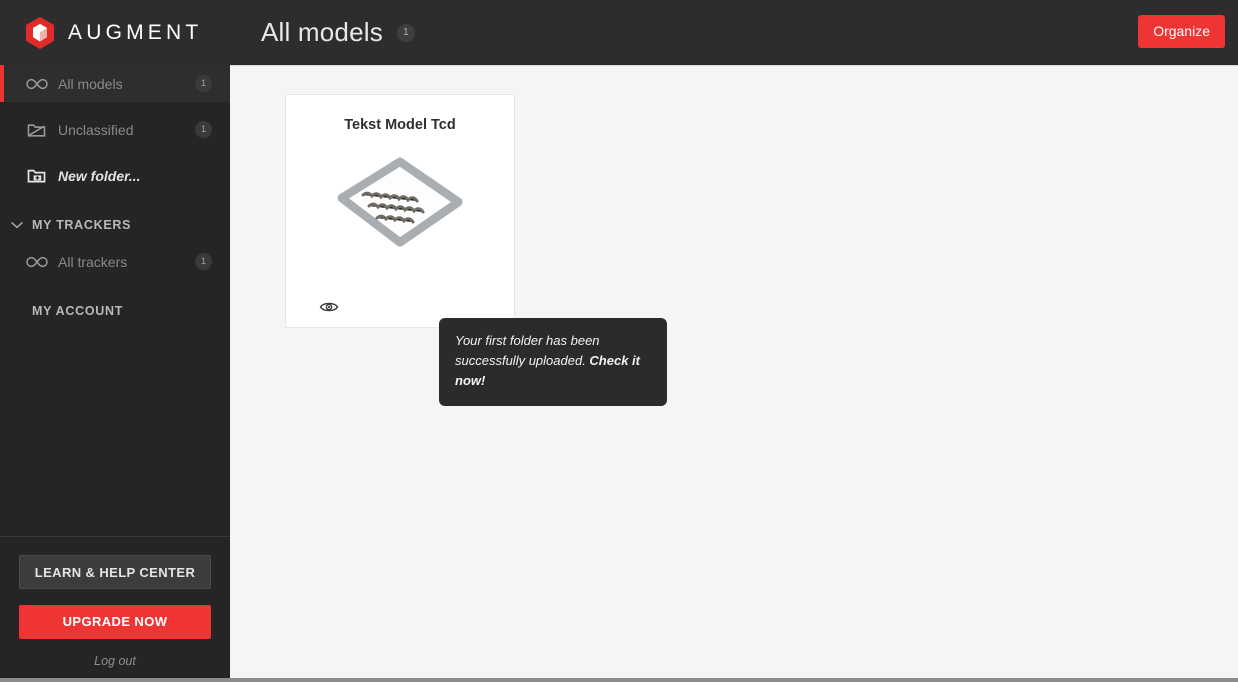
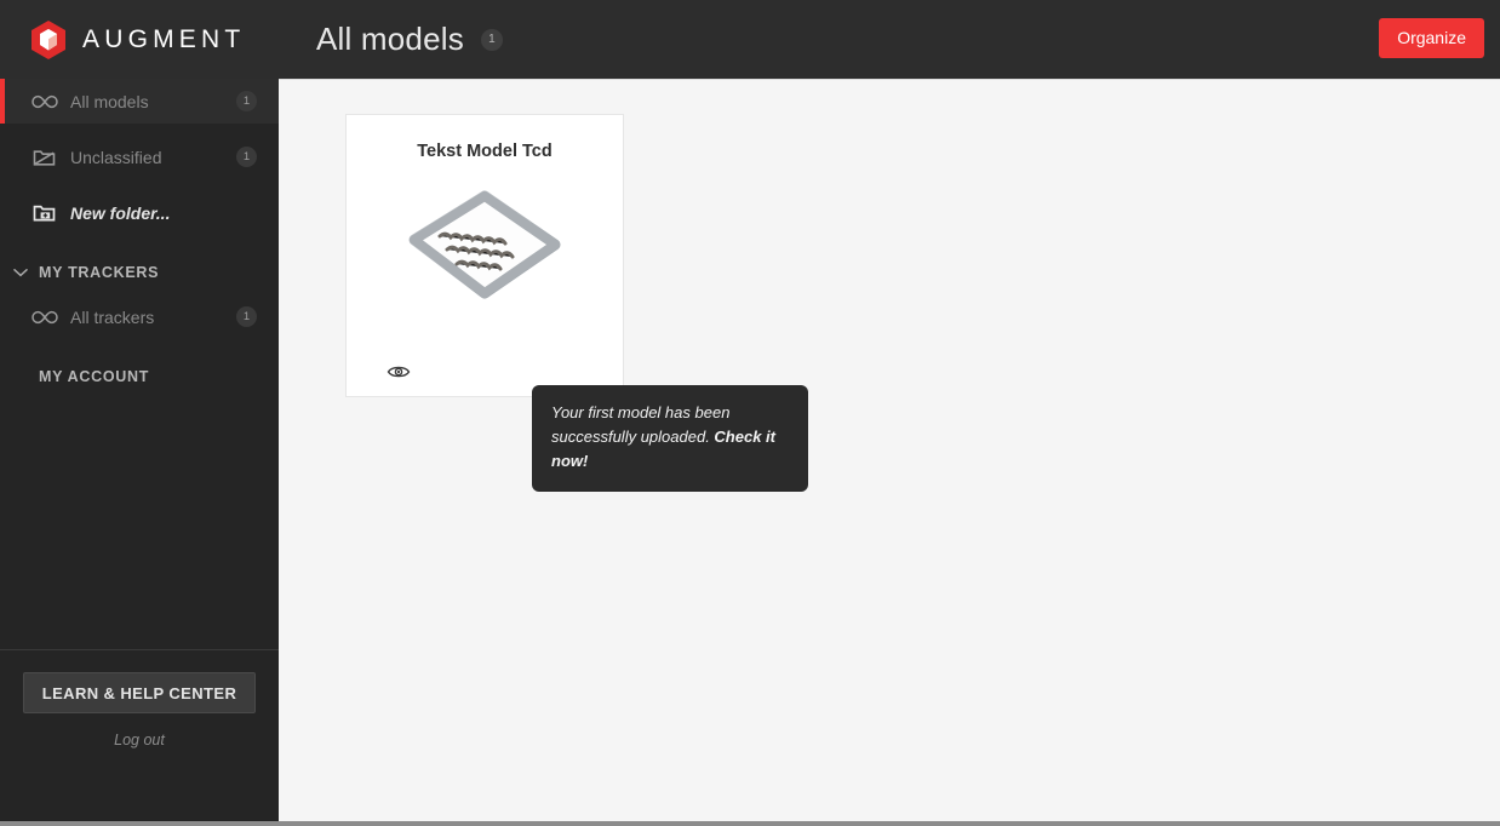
  AUGMENT
  All models
  1
  Organize
  All models
  1
  Unclassified
  1
  New folder...
  MY TRACKERS
  All trackers
  1
  MY ACCOUNT
  LEARN & HELP CENTER
- UPGRADE NOW
  Log out
  Tekst Model Tcd
- Your first folder has been successfully uploaded. Check it now!
+ Your first model has been successfully uploaded. Check it now!
